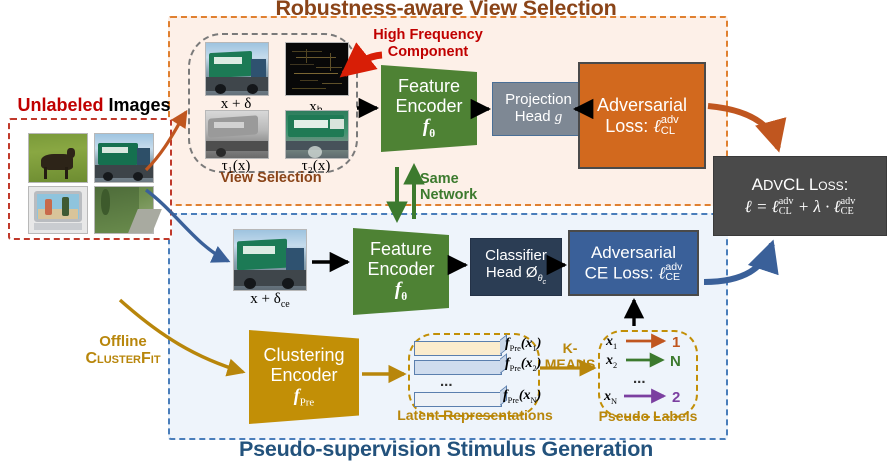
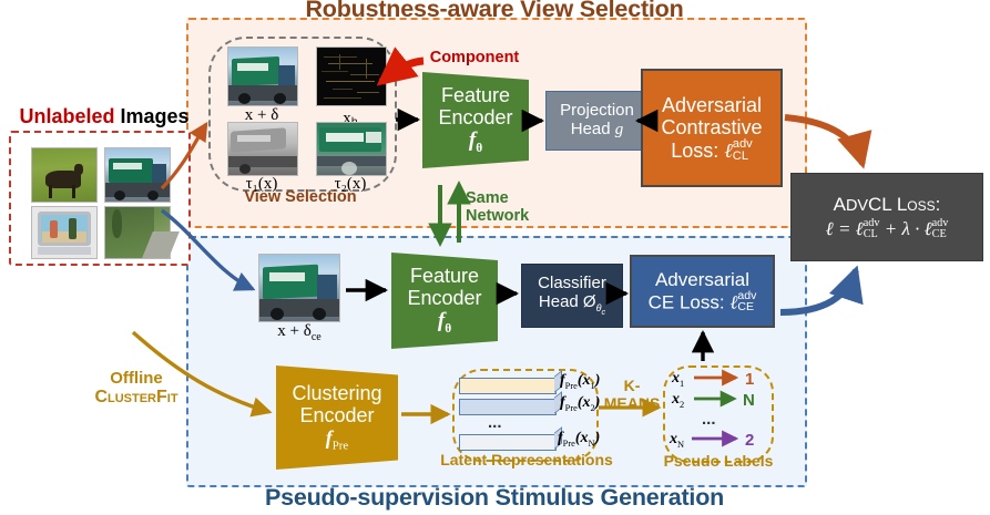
  Robustness-aware View Selection
  Pseudo-supervision Stimulus Generation
  Unlabeled Images
  View Selection
  x + δ
  xₕ
  τ₁(x)
  τ₂(x)
- High Frequency
  Component
  Feature
  Encoder
  fθ
  Projection
  Head g
  Adversarial
+ Contrastive
  Loss: ℓ
  adv
  CL
  Same
  Network
  x + δce
  Feature
  Encoder
  fθ
  Classifier
  Head Øθc
  Adversarial
  CE Loss: ℓ
  adv
  CE
  Offline
  ClusterFit
  Clustering
  Encoder
  fPre
  ...
  fPre(x1)
  fPre(x2)
  fPre(xN)
  Latent Representations
  K-MEANS
  x1
  1
  x2
  N
  ...
  xN
  2
  Pseudo Labels
  ADVCL Loss:
  ℓ = ℓ
  adv
  CL
  + λ · ℓ
  adv
  CE
